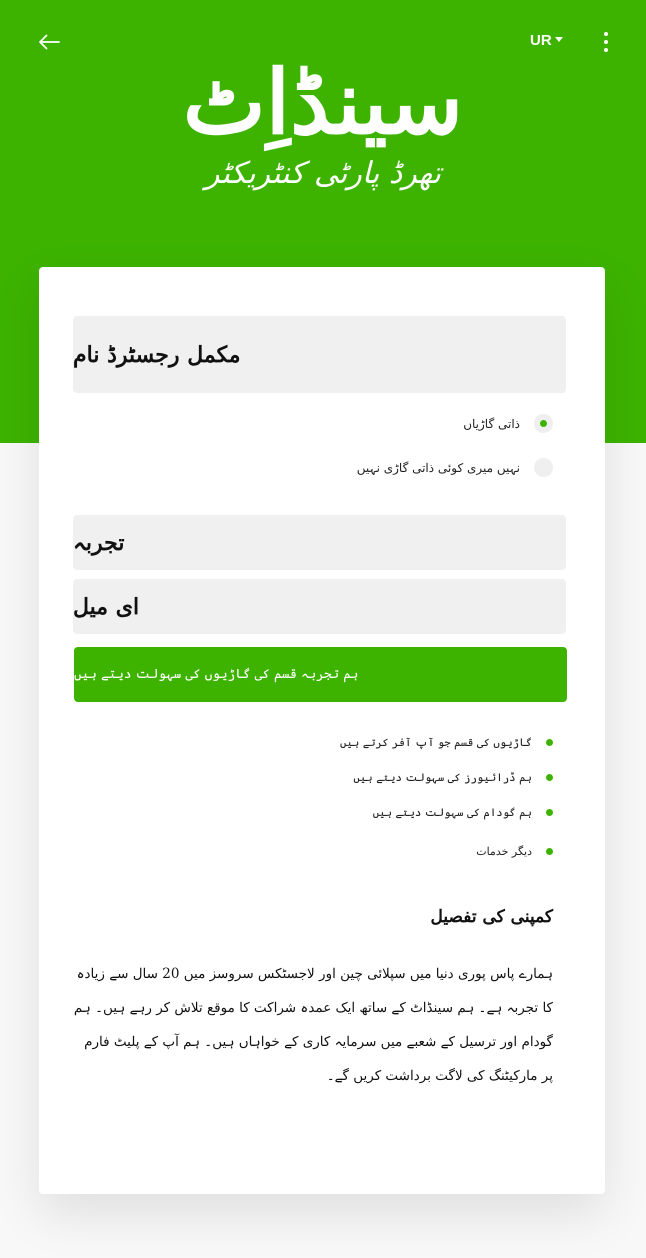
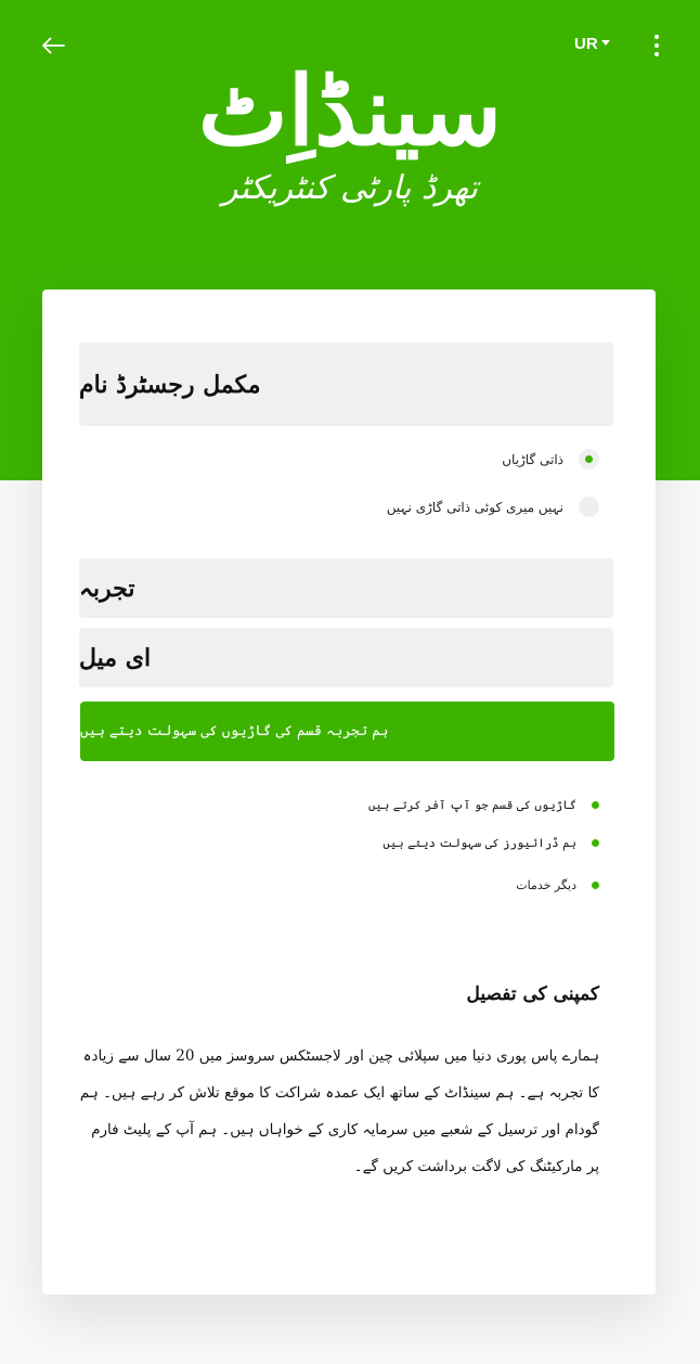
  UR
  سینڈاِٹ
  تھرڈ پارٹی کنٹریکٹر
  مکمل رجسٹرڈ نام
  ذاتی گاڑیاں
  نہیں میری کوئی ذاتی گاڑی نہیں
  تجربہ
  ای میل
  ہم تجربہ قسم کی گاڑیوں کی سہولت دیتے ہیں
  گاڑیوں کی قسم جو آپ آفر کرتے ہیں
  ہم ڈرائیورز کی سہولت دیتے ہیں
- ہم گودام کی سہولت دیتے ہیں
  دیگر خدمات
  کمپنی کی تفصیل
  ہمارے پاس پوری دنیا میں سپلائی چین اور لاجسٹکس سروسز میں 20 سال سے زیادہ کا تجربہ ہے۔ ہم سینڈاٹ کے ساتھ ایک عمدہ شراکت کا موقع تلاش کر رہے ہیں۔ ہم گودام اور ترسیل کے شعبے میں سرمایہ کاری کے خواہاں ہیں۔ ہم آپ کے پلیٹ فارم پر مارکیٹنگ کی لاگت برداشت کریں گے۔
